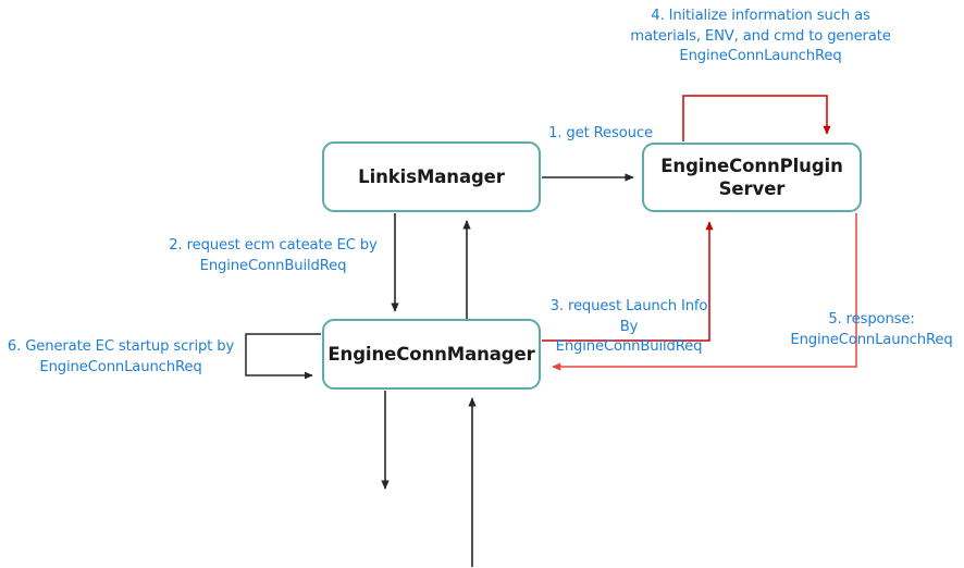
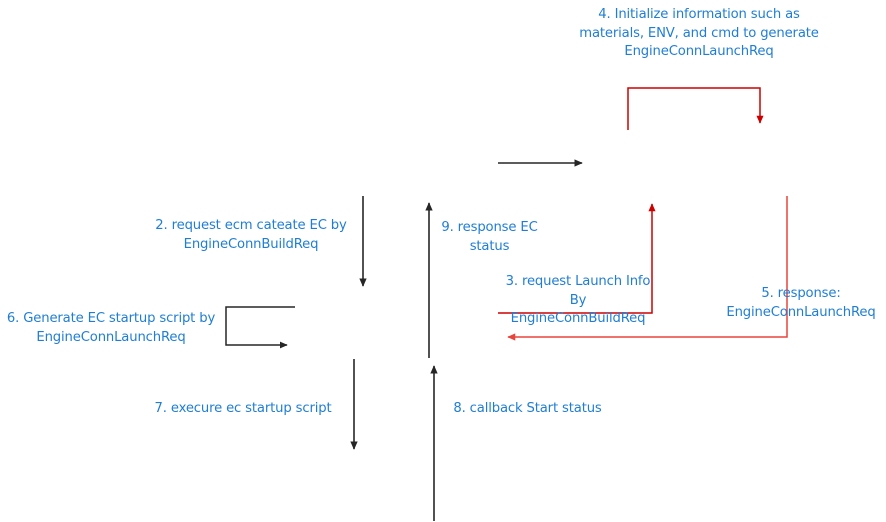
- LinkisManager
- EngineConnPlugin
- Server
- EngineConnManager
- 1. get Resouce
  2. request ecm cateate EC by
  EngineConnBuildReq
  3. request Launch Info
  By
  EngineConnBuildReq
  4. Initialize information such as
  materials, ENV, and cmd to generate
  EngineConnLaunchReq
  5. response:
  EngineConnLaunchReq
  6. Generate EC startup script by
  EngineConnLaunchReq
+ 7. execure ec startup script
+ 8. callback Start status
+ 9. response EC
+ status
